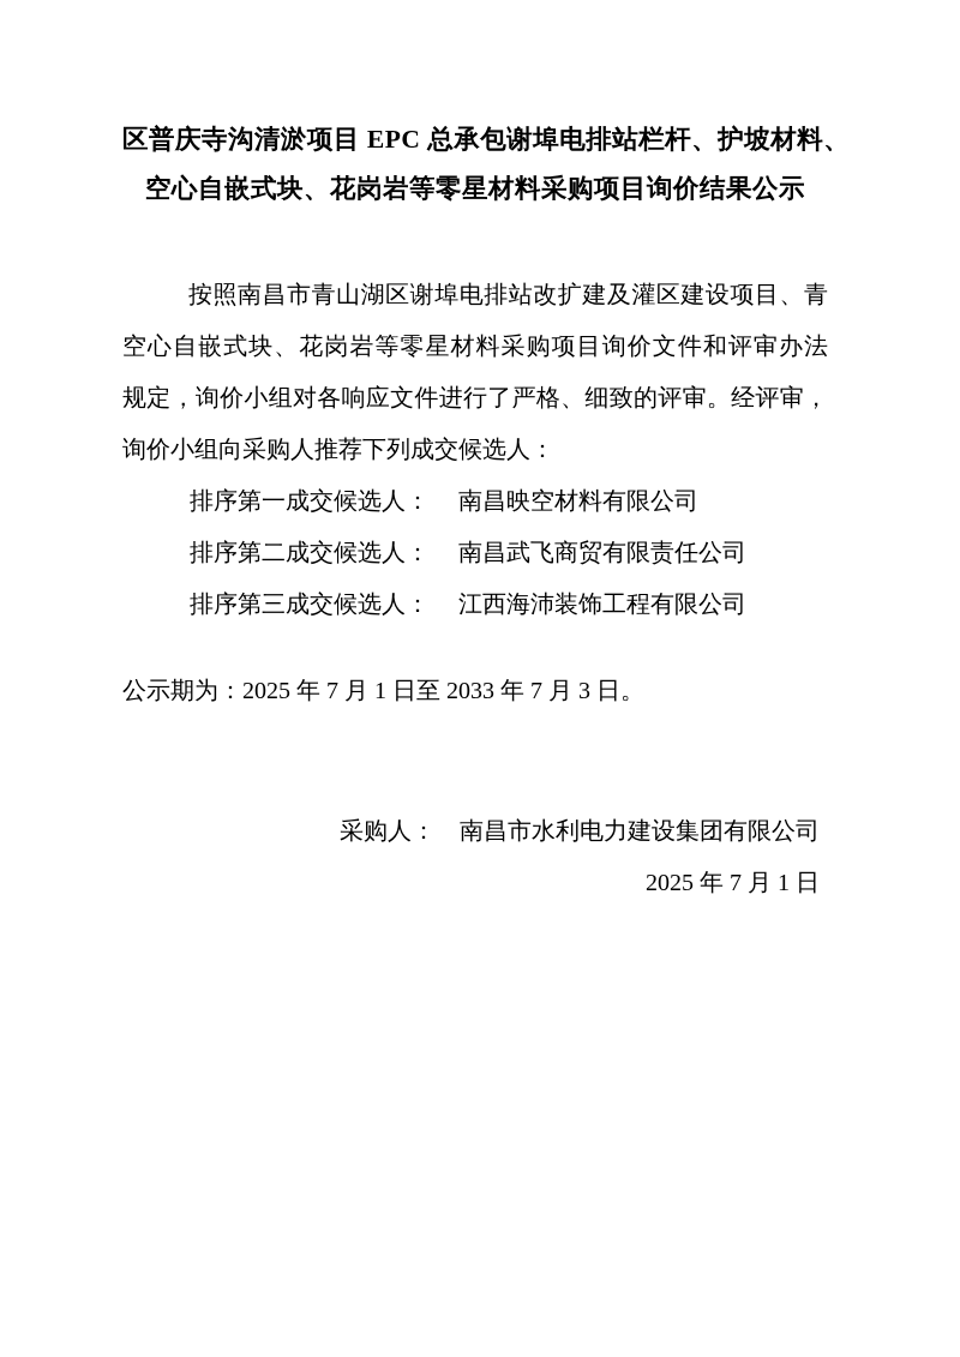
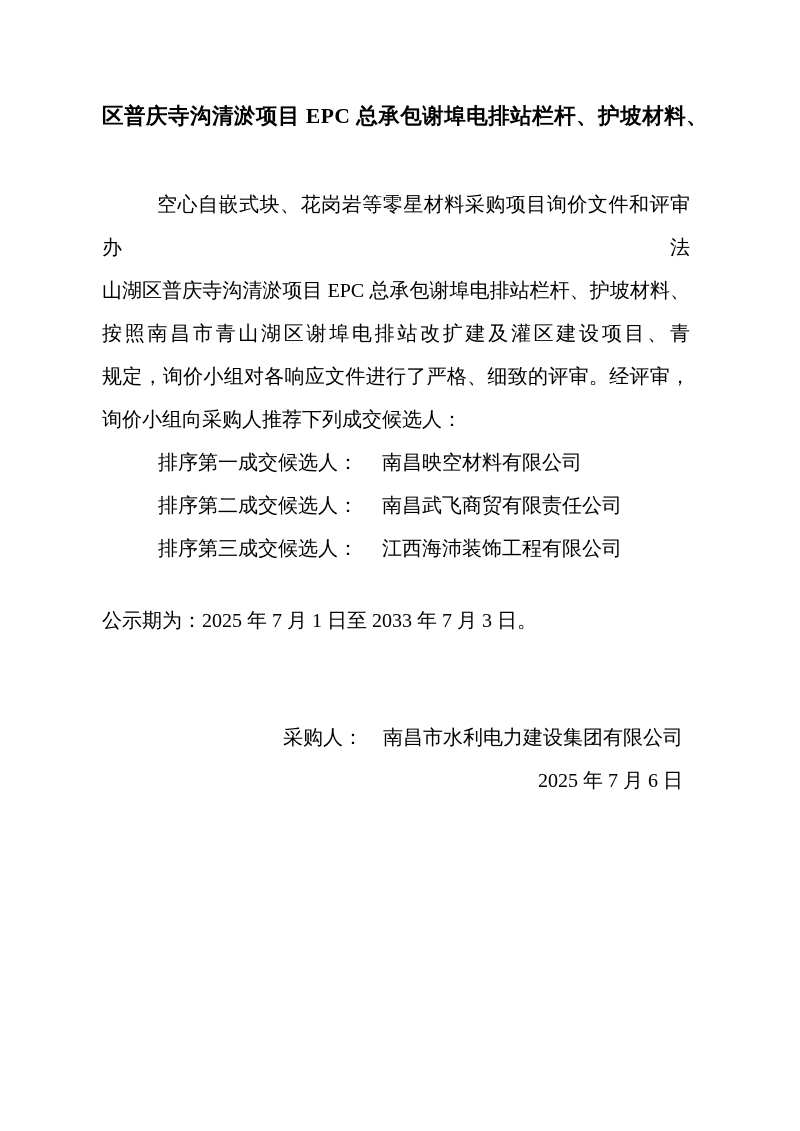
  区普庆寺沟清淤项目 EPC 总承包谢埠电排站栏杆、护坡材料、
- 空心自嵌式块、花岗岩等零星材料采购项目询价结果公示
- 按照南昌市青山湖区谢埠电排站改扩建及灌区建设项目、青
+ 空心自嵌式块、花岗岩等零星材料采购项目询价文件和评审办法
+ 山湖区普庆寺沟清淤项目 EPC 总承包谢埠电排站栏杆、护坡材料、
- 空心自嵌式块、花岗岩等零星材料采购项目询价文件和评审办法
+ 按照南昌市青山湖区谢埠电排站改扩建及灌区建设项目、青
  规定，询价小组对各响应文件进行了严格、细致的评审。经评审，
  询价小组向采购人推荐下列成交候选人：
  排序第一成交候选人： 南昌映空材料有限公司
  排序第二成交候选人： 南昌武飞商贸有限责任公司
  排序第三成交候选人： 江西海沛装饰工程有限公司
  公示期为：2025 年 7 月 1 日至 2033 年 7 月 3 日。
  采购人： 南昌市水利电力建设集团有限公司
- 2025 年 7 月 1 日
+ 2025 年 7 月 6 日
